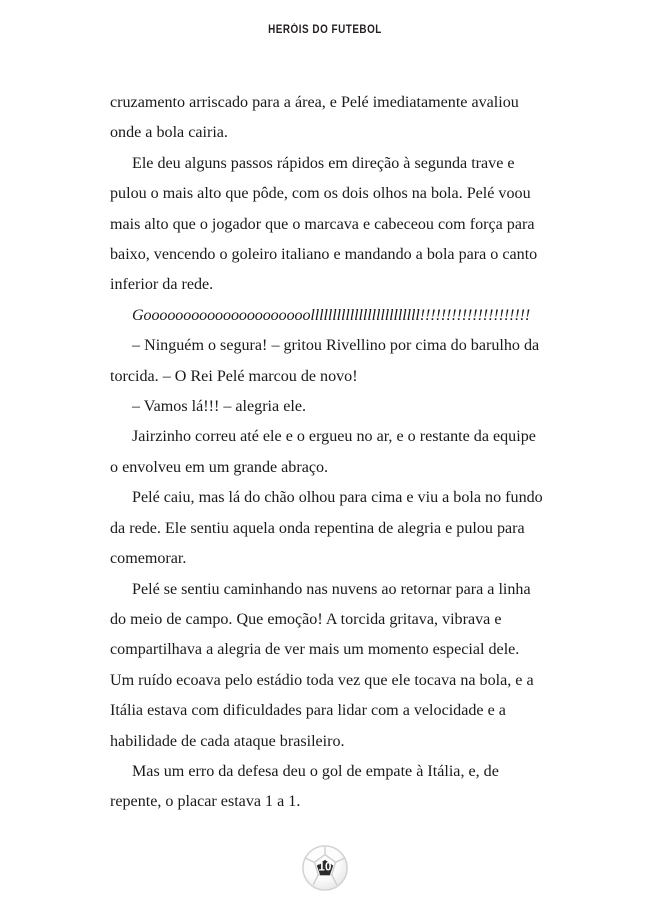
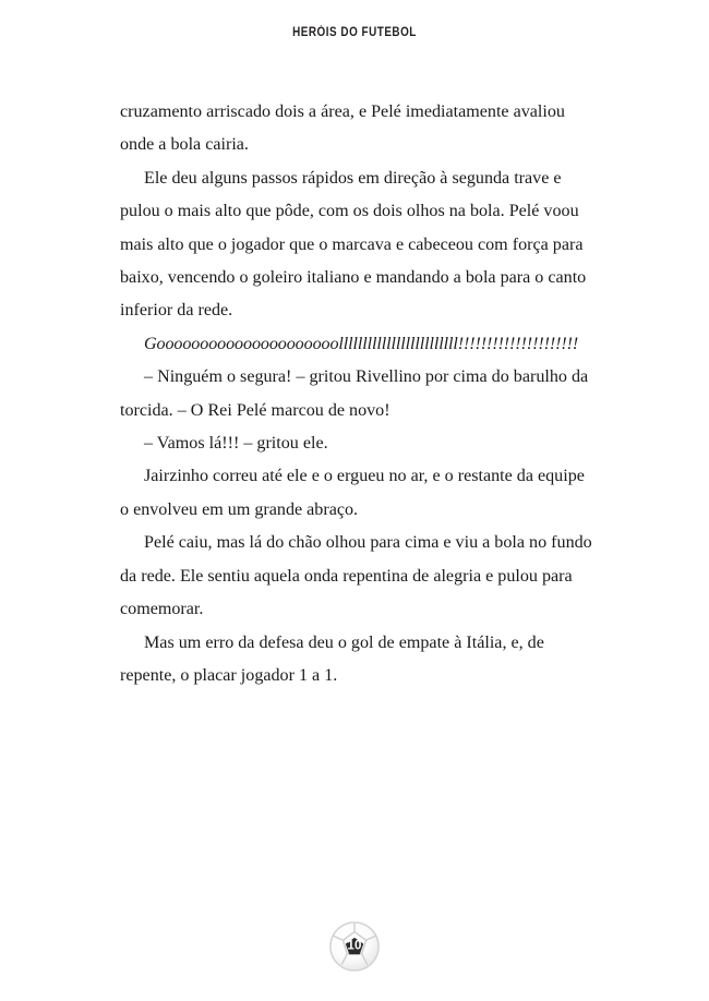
  HERÓIS DO FUTEBOL
- cruzamento arriscado para a área, e Pelé imediatamente avaliou onde a bola cairia.
+ cruzamento arriscado dois a área, e Pelé imediatamente avaliou onde a bola cairia.
  Ele deu alguns passos rápidos em direção à segunda trave e pulou o mais alto que pôde, com os dois olhos na bola. Pelé voou mais alto que o jogador que o marcava e cabeceou com força para baixo, vencendo o goleiro italiano e mandando a bola para o canto inferior da rede.
  Gooooooooooooooooooooolllllllllllllllllllllllll!!!!!!!!!!!!!!!!!!!!!
  – Ninguém o segura! – gritou Rivellino por cima do barulho da torcida. – O Rei Pelé marcou de novo!
- – Vamos lá!!! – alegria ele.
+ – Vamos lá!!! – gritou ele.
  Jairzinho correu até ele e o ergueu no ar, e o restante da equipe o envolveu em um grande abraço.
  Pelé caiu, mas lá do chão olhou para cima e viu a bola no fundo da rede. Ele sentiu aquela onda repentina de alegria e pulou para comemorar.
- Pelé se sentiu caminhando nas nuvens ao retornar para a linha do meio de campo. Que emoção! A torcida gritava, vibrava e compartilhava a alegria de ver mais um momento especial dele. Um ruído ecoava pelo estádio toda vez que ele tocava na bola, e a Itália estava com dificuldades para lidar com a velocidade e a habilidade de cada ataque brasileiro.
- Mas um erro da defesa deu o gol de empate à Itália, e, de repente, o placar estava 1 a 1.
+ Mas um erro da defesa deu o gol de empate à Itália, e, de repente, o placar jogador 1 a 1.
  10
